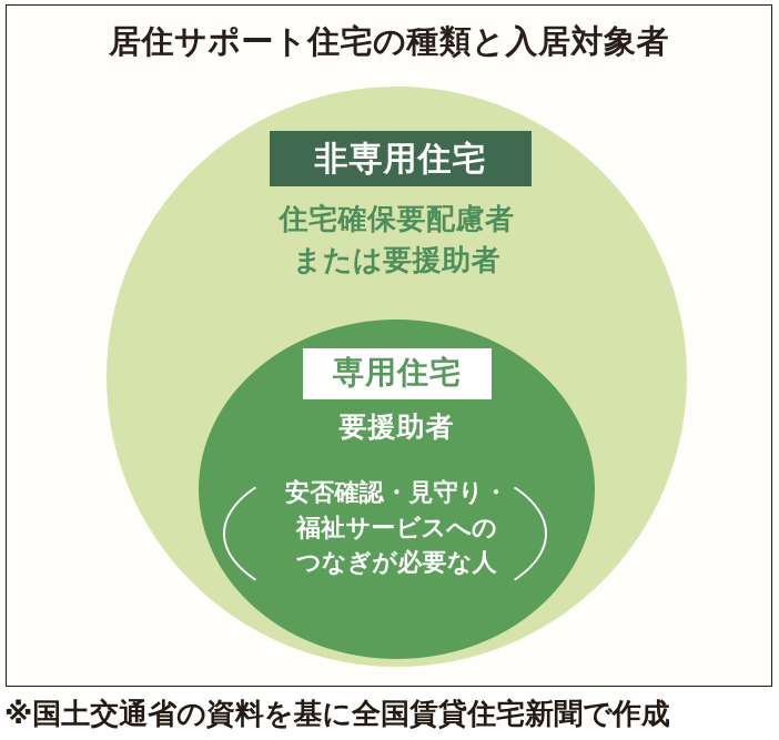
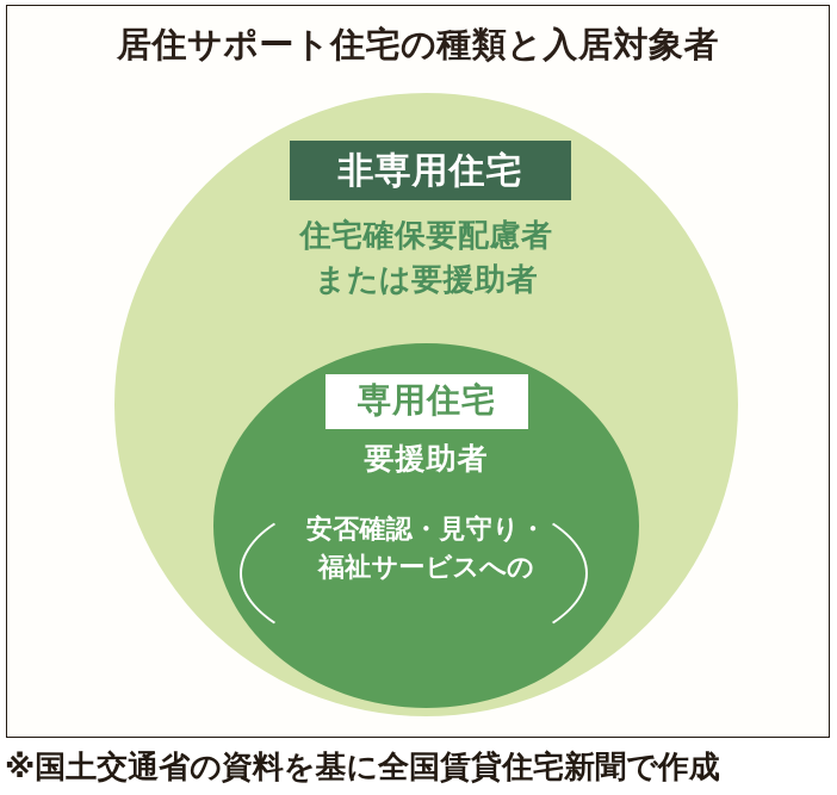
  居住サポート住宅の種類と入居対象者
  非専用住宅
  住宅確保要配慮者
  または要援助者
  専用住宅
  要援助者
  安否確認・見守り・
  福祉サービスへの
- つなぎが必要な人
  ※国土交通省の資料を基に全国賃貸住宅新聞で作成
